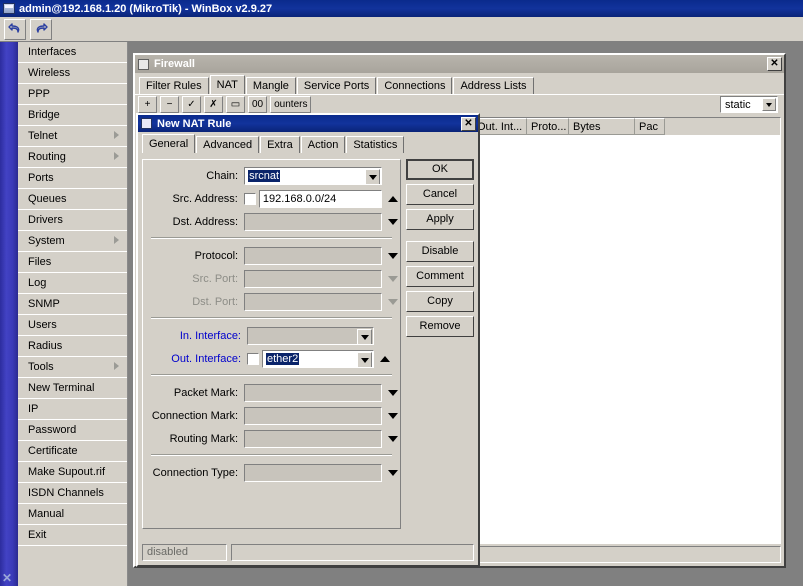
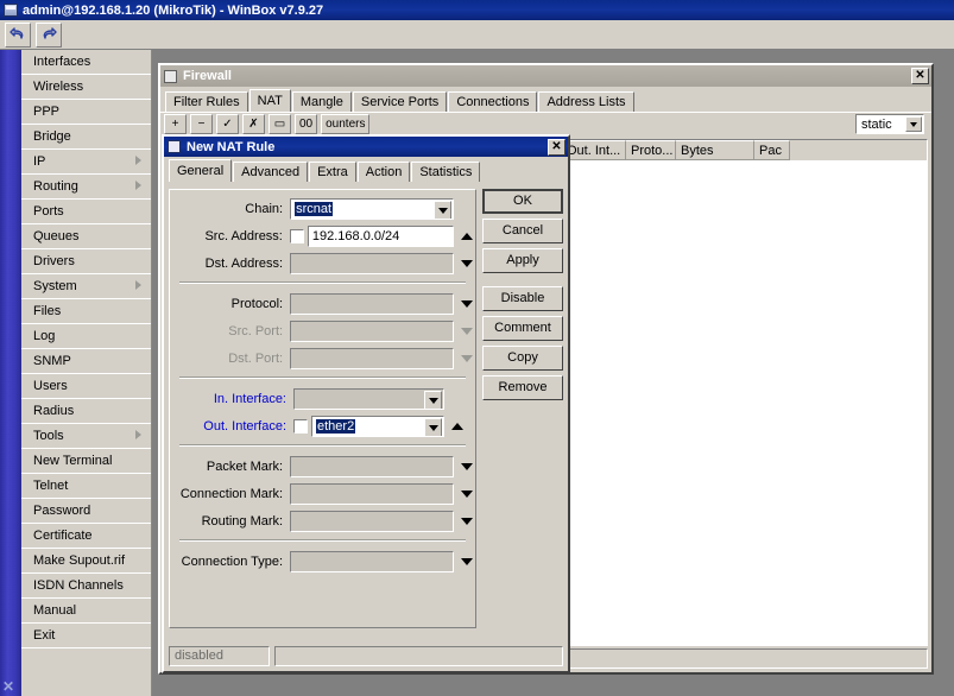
- admin@192.168.1.20 (MikroTik) - WinBox v2.9.27
+ admin@192.168.1.20 (MikroTik) - WinBox v7.9.27
  ✕
  Interfaces
  Wireless
  PPP
  Bridge
- Telnet
+ IP
  Routing
  Ports
  Queues
  Drivers
  System
  Files
  Log
  SNMP
  Users
  Radius
  Tools
  New Terminal
- IP
+ Telnet
  Password
  Certificate
  Make Supout.rif
  ISDN Channels
  Manual
  Exit
  Firewall
  ✕
  Filter Rules
  NAT
  Mangle
  Service Ports
  Connections
  Address Lists
  +
  −
  ✓
  ✗
  ▭
  00
  ounters
  static
  Out. Int...
  Proto...
  Bytes
  Pac
  New NAT Rule
  ✕
  General
  Advanced
  Extra
  Action
  Statistics
  Chain:
  srcnat
  Src. Address:
  192.168.0.0/24
  Dst. Address:
  Protocol:
  Src. Port:
  Dst. Port:
  In. Interface:
  Out. Interface:
  ether2
  Packet Mark:
  Connection Mark:
  Routing Mark:
  Connection Type:
  OK
  Cancel
  Apply
  Disable
  Comment
  Copy
  Remove
  disabled
